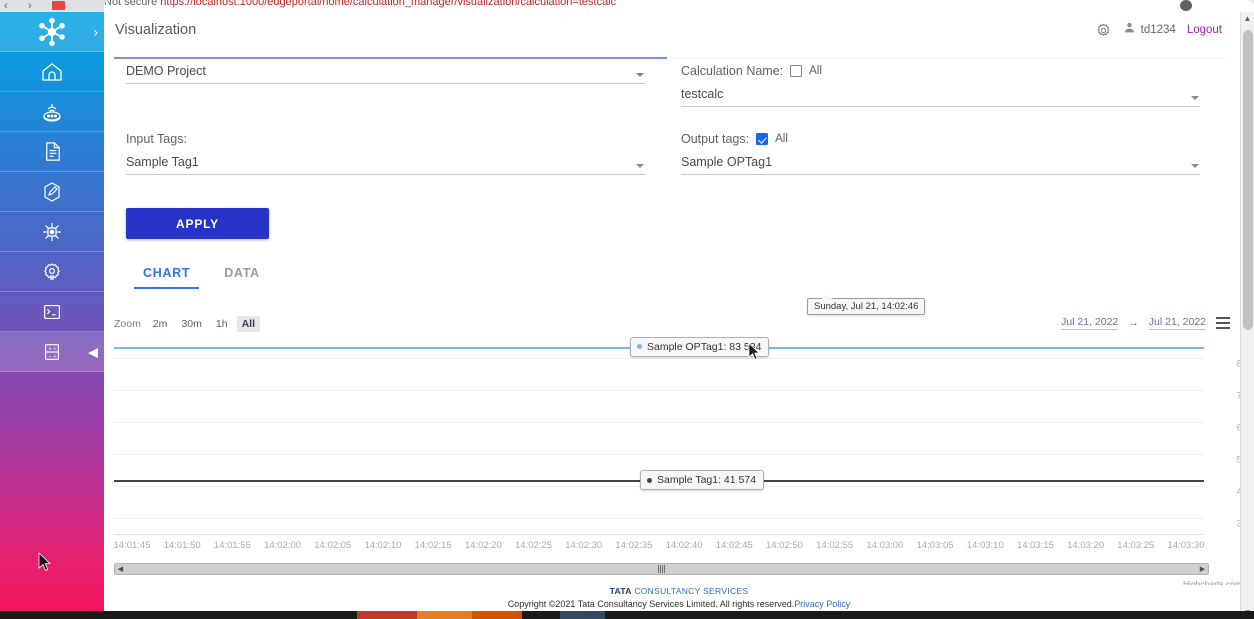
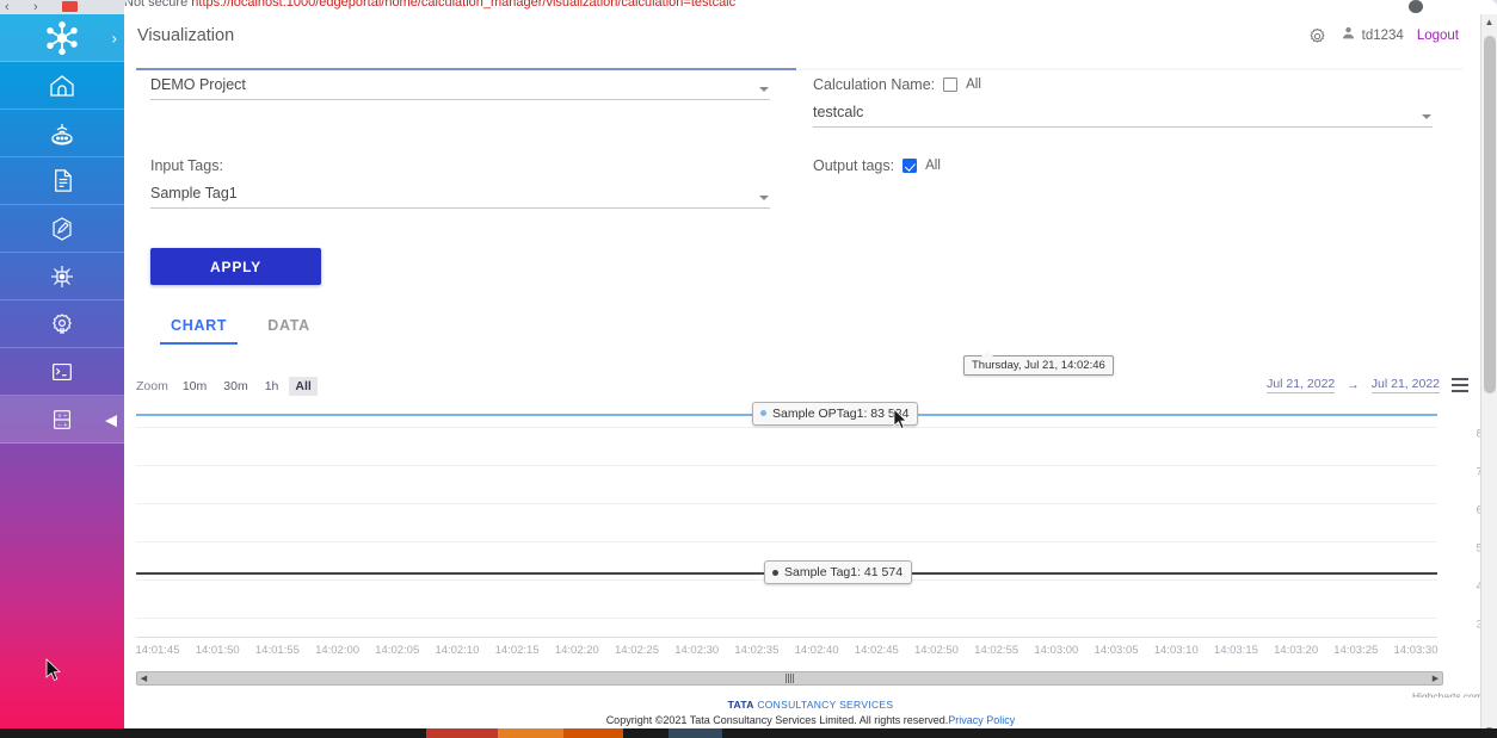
  ‹
  ›
  Not secure https://localhost:1000/edgeportal/home/calculation_manager/visualization/calculation=testcalc
  ›
  ◀
  Visualization
  td1234
  Logout
  DEMO Project
  Input Tags:
  Sample Tag1
  Calculation Name:
  All
  testcalc
  Output tags:
  All
- Sample OPTag1
  APPLY
  CHART
  DATA
  Zoom
- 2m
+ 10m
  30m
  1h
  All
  Jul 21, 2022
  →
  Jul 21, 2022
  Sample OPTag1: 83 54
  Sample Tag1: 41 574
  14:01:45
  14:01:50
  14:01:55
  14:02:00
  14:02:05
  14:02:10
  14:02:15
  14:02:20
  14:02:25
  14:02:30
  14:02:35
  14:02:40
  14:02:45
  14:02:50
  14:02:55
  14:03:00
  14:03:05
  14:03:10
  14:03:15
  14:03:20
  14:03:25
  14:03:30
- Sunday, Jul 21, 14:02:46
+ Thursday, Jul 21, 14:02:46
  Highcharts.com
  TATA CONSULTANCY SERVICES
  Copyright ©2021 Tata Consultancy Services Limited. All rights reserved.Privacy Policy
  ▲
